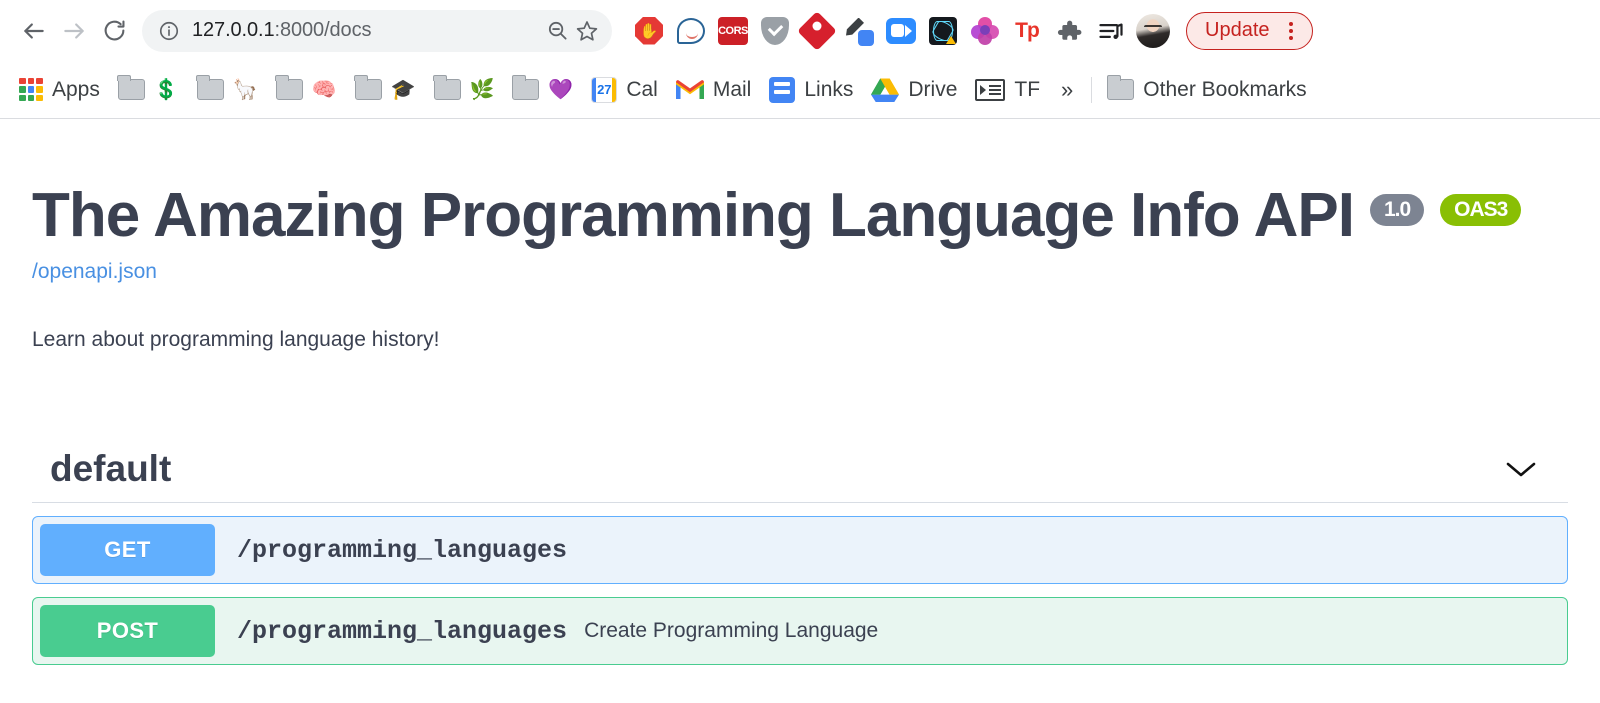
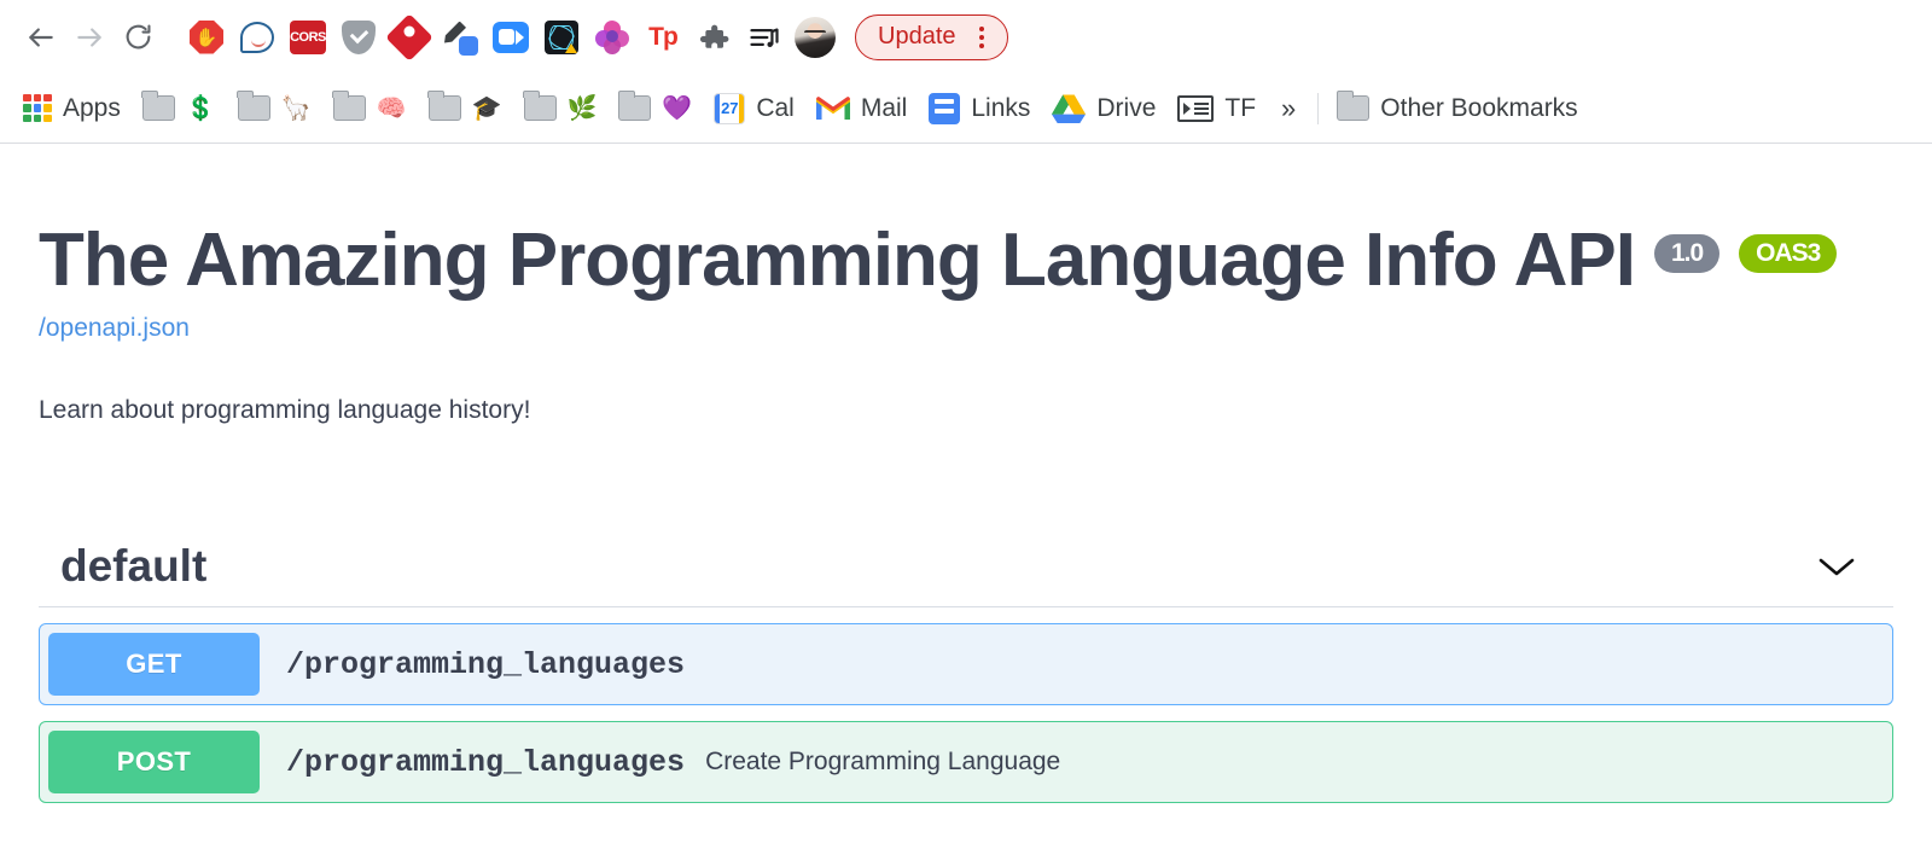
- 127.0.0.1:8000/docs
  ✋
  CORS
  Tp
  Update
  Apps
  💲
  🦙
  🧠
  🎓
  🌿
  💜
  27
  Cal
  Mail
  Links
  Drive
  TF
  »
  Other Bookmarks
  The Amazing Programming Language Info API
  1.0
  OAS3
  /openapi.json
  Learn about programming language history!
  default
  GET
  /programming_languages
  POST
  /programming_languages
  Create Programming Language
